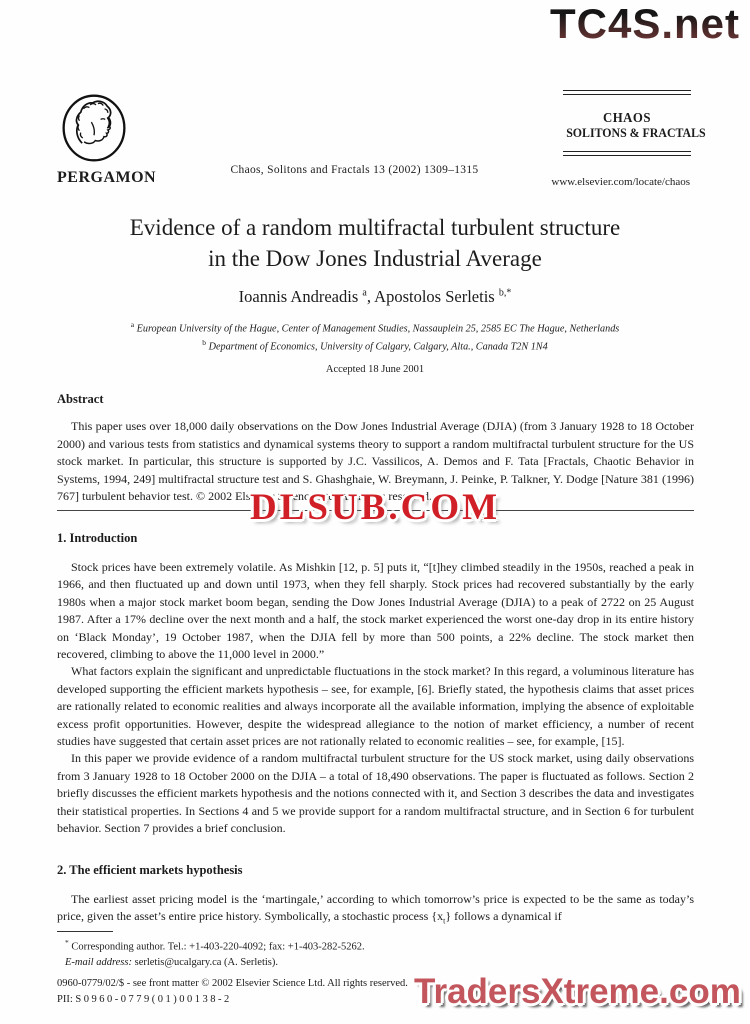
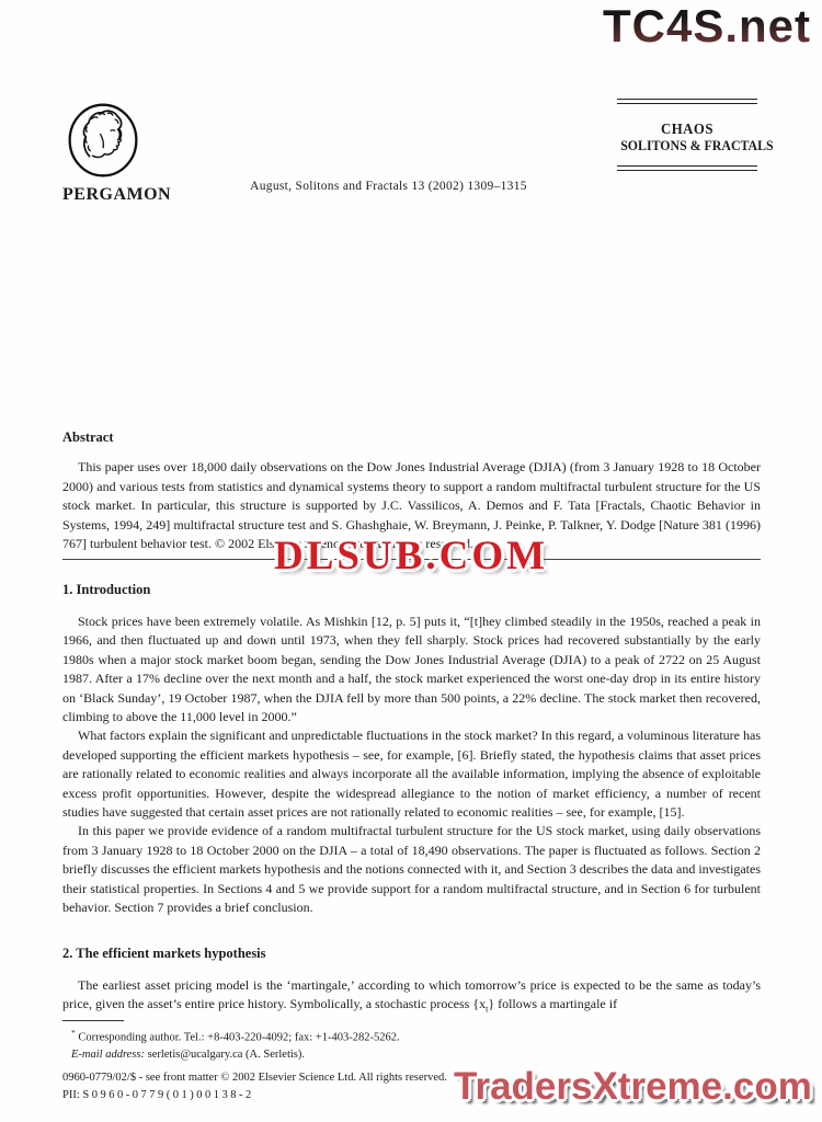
  TC4S.net
  DLSUB.COM
  TradersXtreme.com
  PERGAMON
- Chaos, Solitons and Fractals 13 (2002) 1309–1315
+ August, Solitons and Fractals 13 (2002) 1309–1315
  CHAOS
  SOLITONS & FRACTALS
- www.elsevier.com/locate/chaos
- Evidence of a random multifractal turbulent structure
- in the Dow Jones Industrial Average
- Ioannis Andreadis a, Apostolos Serletis b,*
- a European University of the Hague, Center of Management Studies, Nassauplein 25, 2585 EC The Hague, Netherlands
- b Department of Economics, University of Calgary, Calgary, Alta., Canada T2N 1N4
- Accepted 18 June 2001
  Abstract
  This paper uses over 18,000 daily observations on the Dow Jones Industrial Average (DJIA) (from 3 January 1928 to 18 October 2000) and various tests from statistics and dynamical systems theory to support a random multifractal turbulent structure for the US stock market. In particular, this structure is supported by J.C. Vassilicos, A. Demos and F. Tata [Fractals, Chaotic Behavior in Systems, 1994, 249] multifractal structure test and S. Ghashghaie, W. Breymann, J. Peinke, P. Talkner, Y. Dodge [Nature 381 (1996) 767] turbulent behavior test. © 2002 Elsevier Science Ltd. All rights reserved.
  1. Introduction
- Stock prices have been extremely volatile. As Mishkin [12, p. 5] puts it, “[t]hey climbed steadily in the 1950s, reached a peak in 1966, and then fluctuated up and down until 1973, when they fell sharply. Stock prices had recovered substantially by the early 1980s when a major stock market boom began, sending the Dow Jones Industrial Average (DJIA) to a peak of 2722 on 25 August 1987. After a 17% decline over the next month and a half, the stock market experienced the worst one-day drop in its entire history on ‘Black Monday’, 19 October 1987, when the DJIA fell by more than 500 points, a 22% decline. The stock market then recovered, climbing to above the 11,000 level in 2000.”
+ Stock prices have been extremely volatile. As Mishkin [12, p. 5] puts it, “[t]hey climbed steadily in the 1950s, reached a peak in 1966, and then fluctuated up and down until 1973, when they fell sharply. Stock prices had recovered substantially by the early 1980s when a major stock market boom began, sending the Dow Jones Industrial Average (DJIA) to a peak of 2722 on 25 August 1987. After a 17% decline over the next month and a half, the stock market experienced the worst one-day drop in its entire history on ‘Black Sunday’, 19 October 1987, when the DJIA fell by more than 500 points, a 22% decline. The stock market then recovered, climbing to above the 11,000 level in 2000.”
  What factors explain the significant and unpredictable fluctuations in the stock market? In this regard, a voluminous literature has developed supporting the efficient markets hypothesis – see, for example, [6]. Briefly stated, the hypothesis claims that asset prices are rationally related to economic realities and always incorporate all the available information, implying the absence of exploitable excess profit opportunities. However, despite the widespread allegiance to the notion of market efficiency, a number of recent studies have suggested that certain asset prices are not rationally related to economic realities – see, for example, [15].
  In this paper we provide evidence of a random multifractal turbulent structure for the US stock market, using daily observations from 3 January 1928 to 18 October 2000 on the DJIA – a total of 18,490 observations. The paper is fluctuated as follows. Section 2 briefly discusses the efficient markets hypothesis and the notions connected with it, and Section 3 describes the data and investigates their statistical properties. In Sections 4 and 5 we provide support for a random multifractal structure, and in Section 6 for turbulent behavior. Section 7 provides a brief conclusion.
  2. The efficient markets hypothesis
- The earliest asset pricing model is the ‘martingale,’ according to which tomorrow’s price is expected to be the same as today’s price, given the asset’s entire price history. Symbolically, a stochastic process {xt} follows a dynamical if
+ The earliest asset pricing model is the ‘martingale,’ according to which tomorrow’s price is expected to be the same as today’s price, given the asset’s entire price history. Symbolically, a stochastic process {xt} follows a martingale if
- * Corresponding author. Tel.: +1-403-220-4092; fax: +1-403-282-5262.
+ * Corresponding author. Tel.: +8-403-220-4092; fax: +1-403-282-5262.
  E-mail address: serletis@ucalgary.ca (A. Serletis).
  0960-0779/02/$ - see front matter © 2002 Elsevier Science Ltd. All rights reserved.
  PII: S0960-0779(01)00138-2
